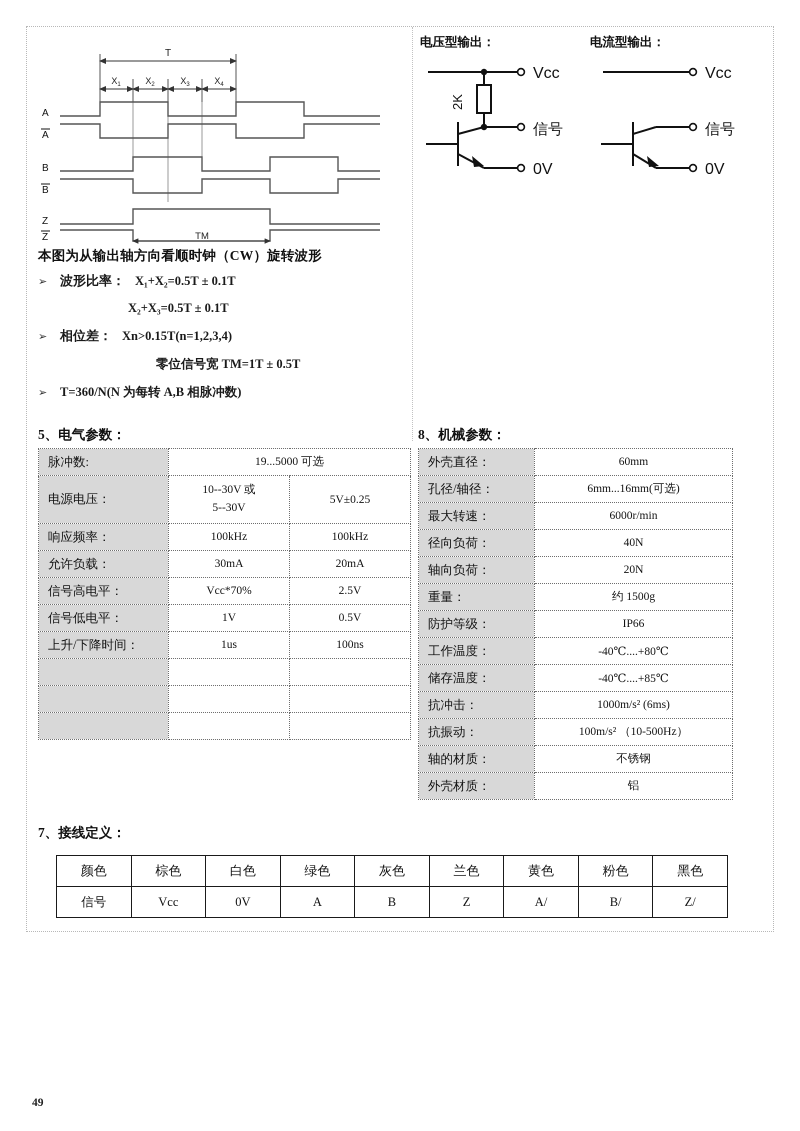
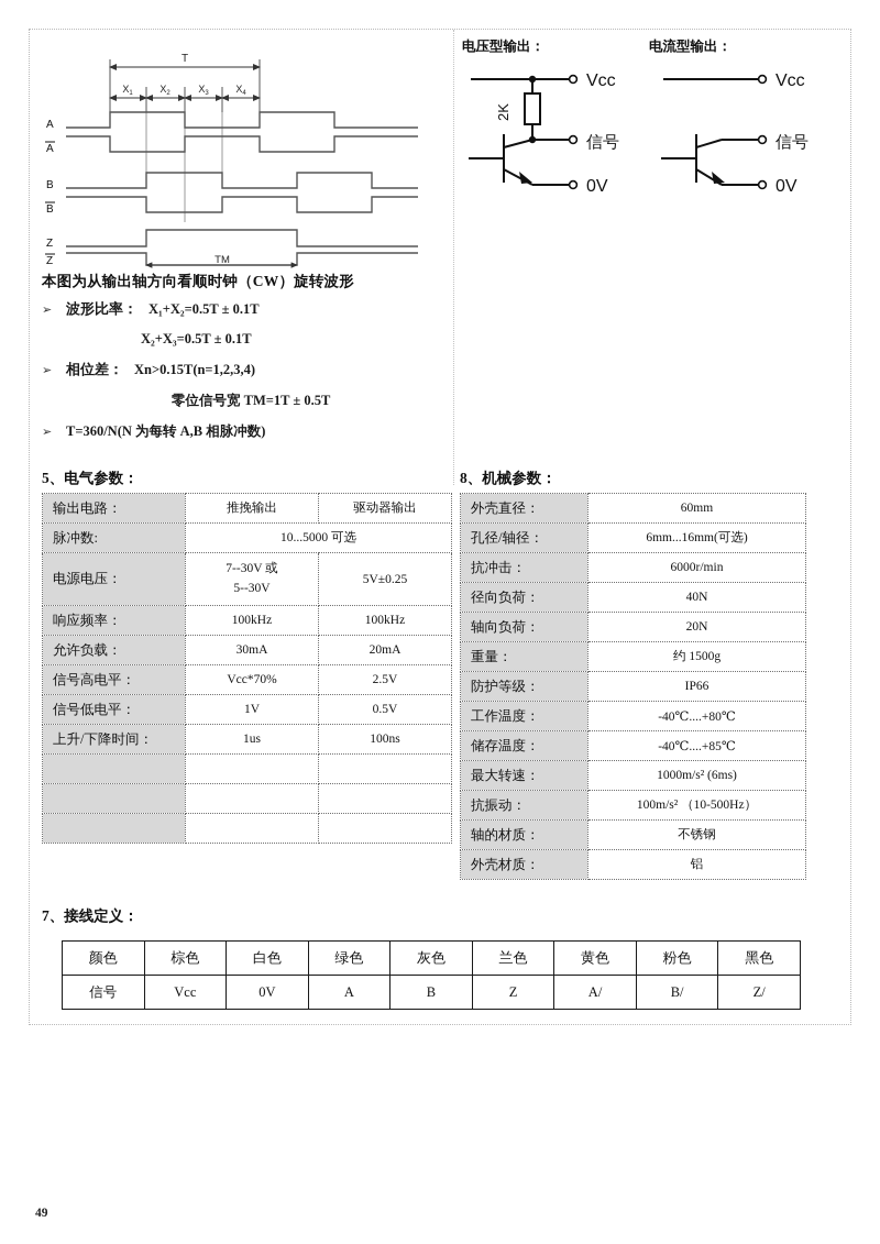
  T
  A
  A
  B
  B
  Z
  Z
  TM
  电压型输出：
  电流型输出：
  Vcc
  信号
  0V
  Vcc
  信号
  0V
  本图为从输出轴方向看顺时钟（CW）旋转波形
  ➢
  波形比率：
  X₁+X₂=0.5T ± 0.1T
  X₂+X₃=0.5T ± 0.1T
  ➢
  相位差：
  Xn>0.15T(n=1,2,3,4)
  零位信号宽 TM=1T ± 0.5T
  ➢
  T=360/N(N 为每转 A,B 相脉冲数)
  5、电气参数：
+ 输出电路：	推挽输出	驱动器输出
- 脉冲数:	19...5000 可选
+ 脉冲数:	10...5000 可选
- 电源电压：	10--30V 或 5--30V	5V±0.25
+ 电源电压：	7--30V 或 5--30V	5V±0.25
  响应频率：	100kHz	100kHz
  允许负载：	30mA	20mA
  信号高电平：	Vcc*70%	2.5V
  信号低电平：	1V	0.5V
  上升/下降时间：	1us	100ns
  8、机械参数：
  外壳直径：	60mm
  孔径/轴径：	6mm...16mm(可选)
- 最大转速：	6000r/min
+ 抗冲击：	6000r/min
  径向负荷：	40N
  轴向负荷：	20N
  重量：	约 1500g
  防护等级：	IP66
  工作温度：	-40℃....+80℃
  储存温度：	-40℃....+85℃
- 抗冲击：	1000m/s² (6ms)
+ 最大转速：	1000m/s² (6ms)
  抗振动：	100m/s² （10-500Hz）
  轴的材质：	不锈钢
  外壳材质：	铝
  7、接线定义：
  颜色	棕色	白色	绿色	灰色	兰色	黄色	粉色	黑色
  信号	Vcc	0V	A	B	Z	A/	B/	Z/
  49
